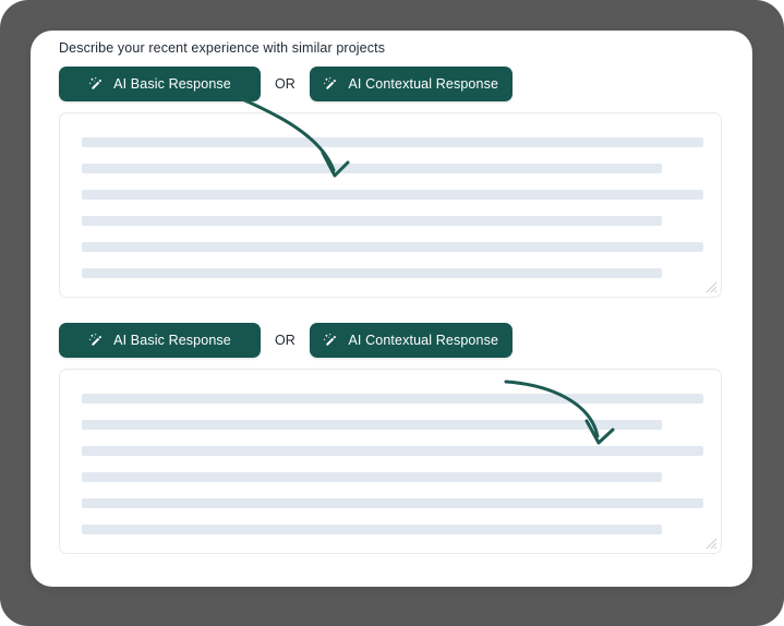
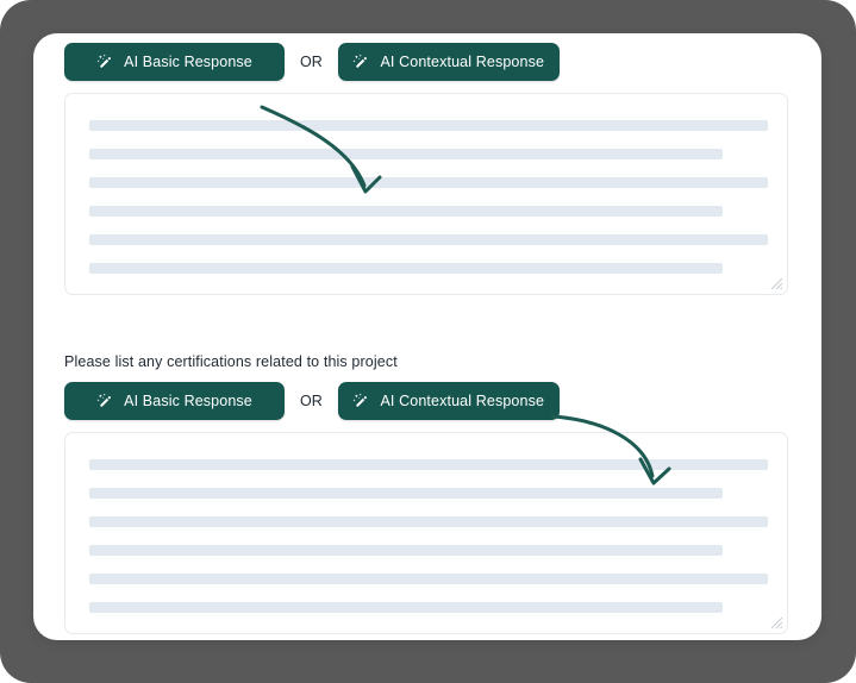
- Describe your recent experience with similar projects
  AI Basic Response
  OR
  AI Contextual Response
+ Please list any certifications related to this project
  AI Basic Response
  OR
  AI Contextual Response
